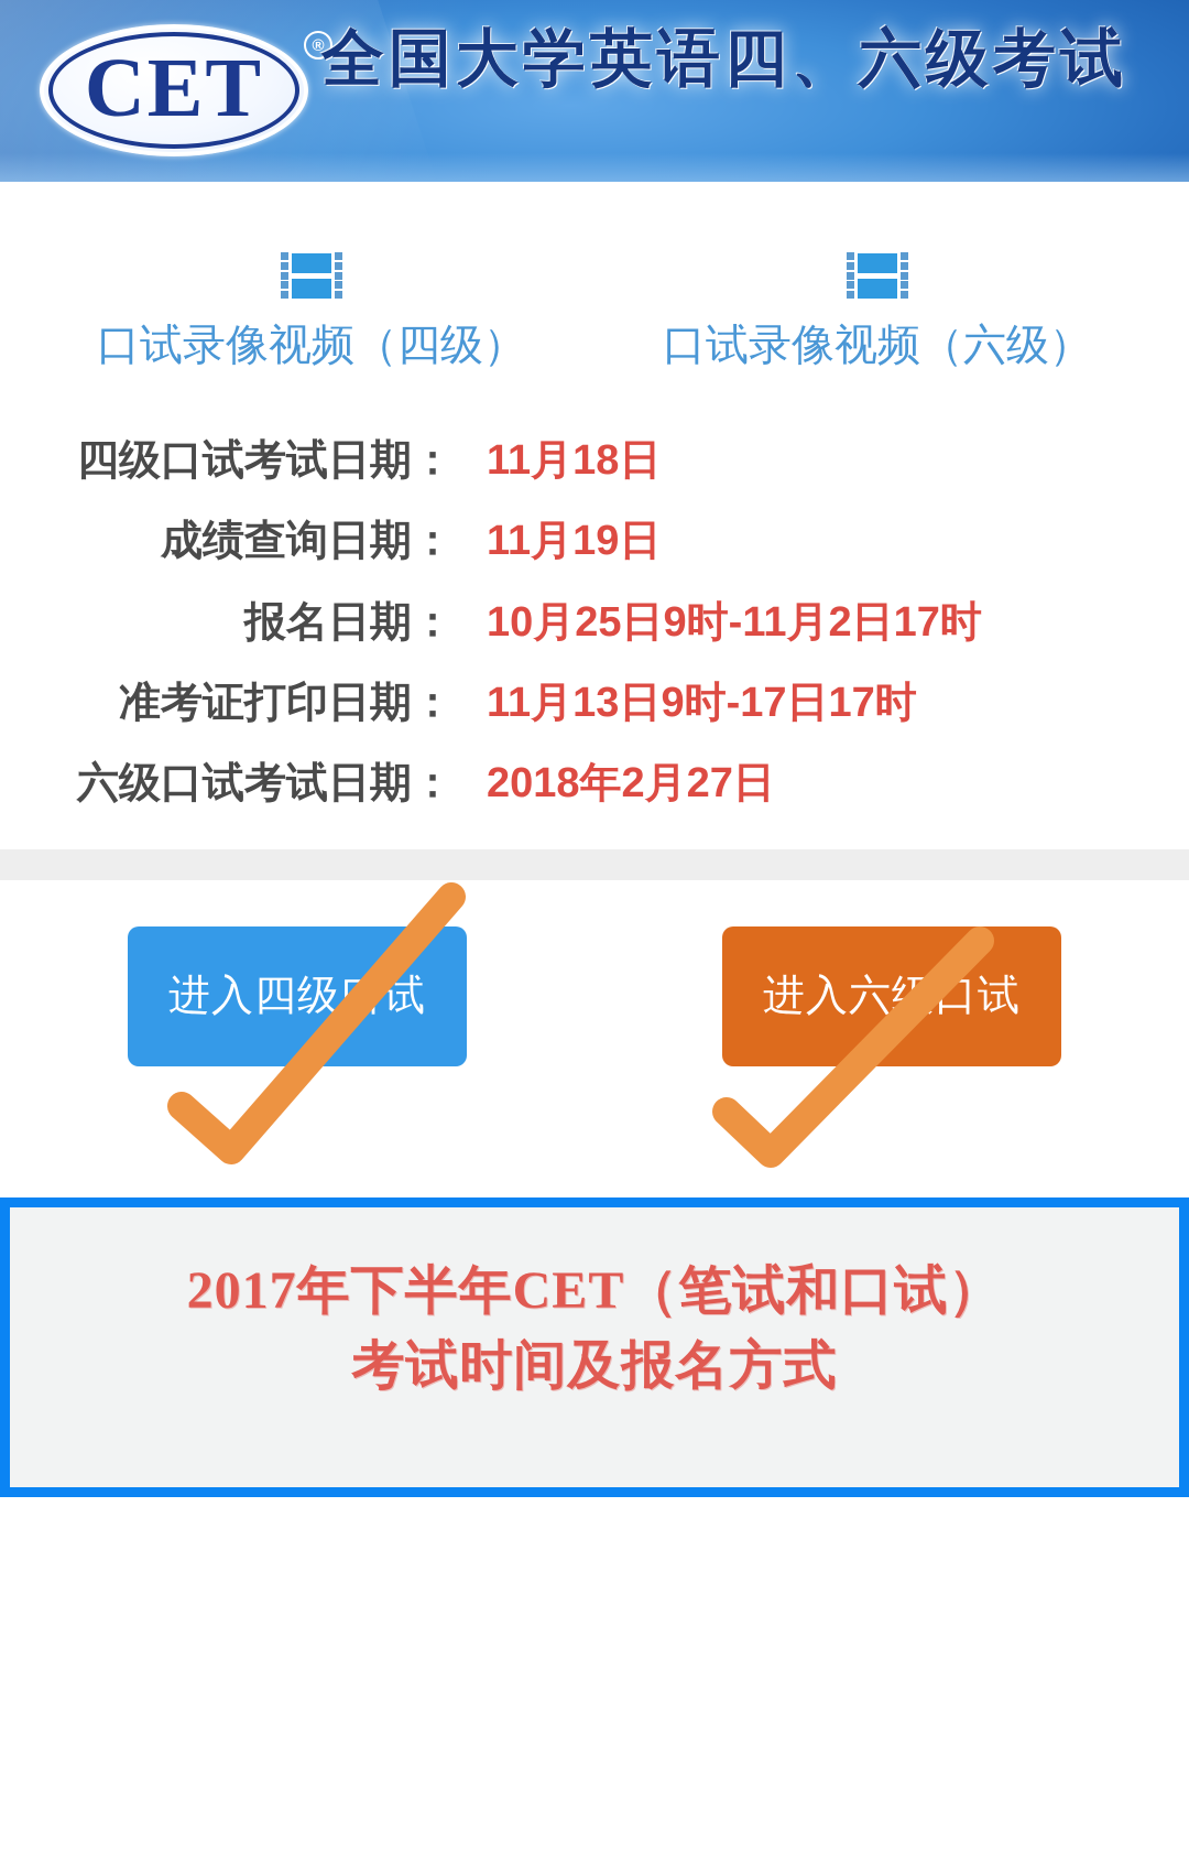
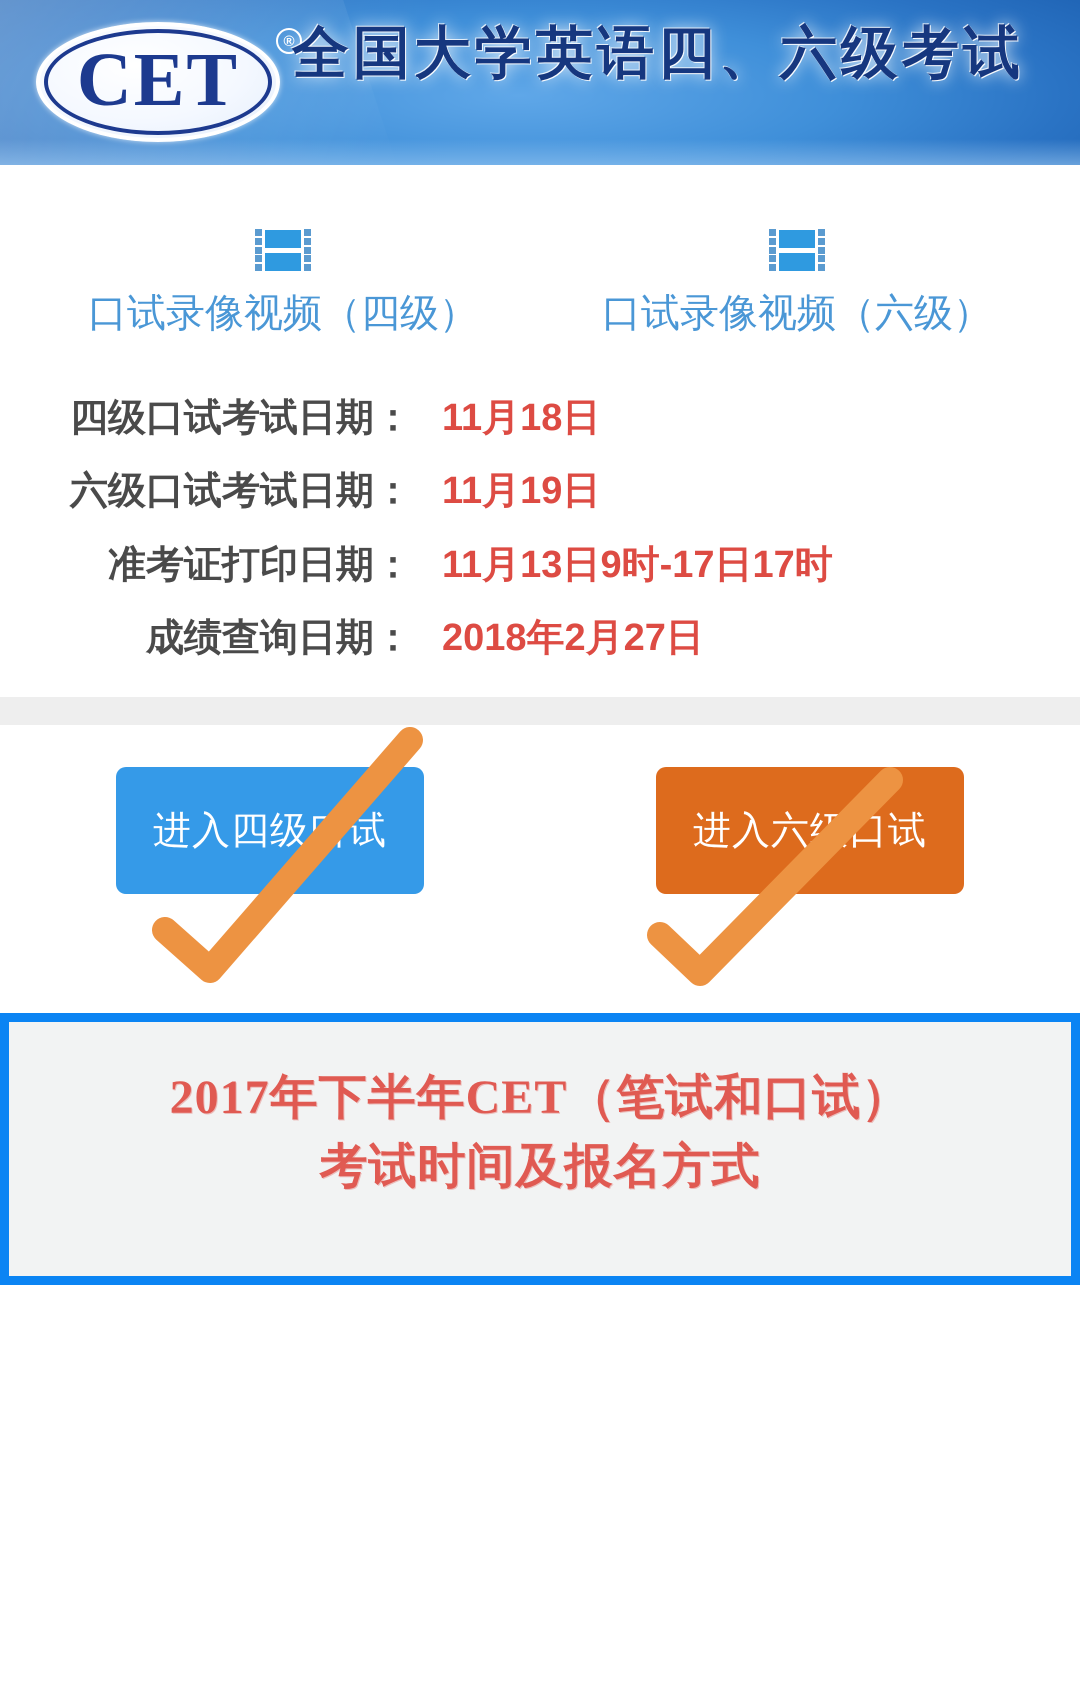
  CET
  ®
  全国大学英语四、六级考试
  口试录像视频（四级）
  口试录像视频（六级）
  四级口试考试日期：
  11月18日
- 成绩查询日期：
+ 六级口试考试日期：
  11月19日
- 报名日期：
- 10月25日9时-11月2日17时
  准考证打印日期：
  11月13日9时-17日17时
- 六级口试考试日期：
+ 成绩查询日期：
  2018年2月27日
  进入四级试
  进入六口试
  2017年下半年CET（笔试和口试）
  考试时间及报名方式
